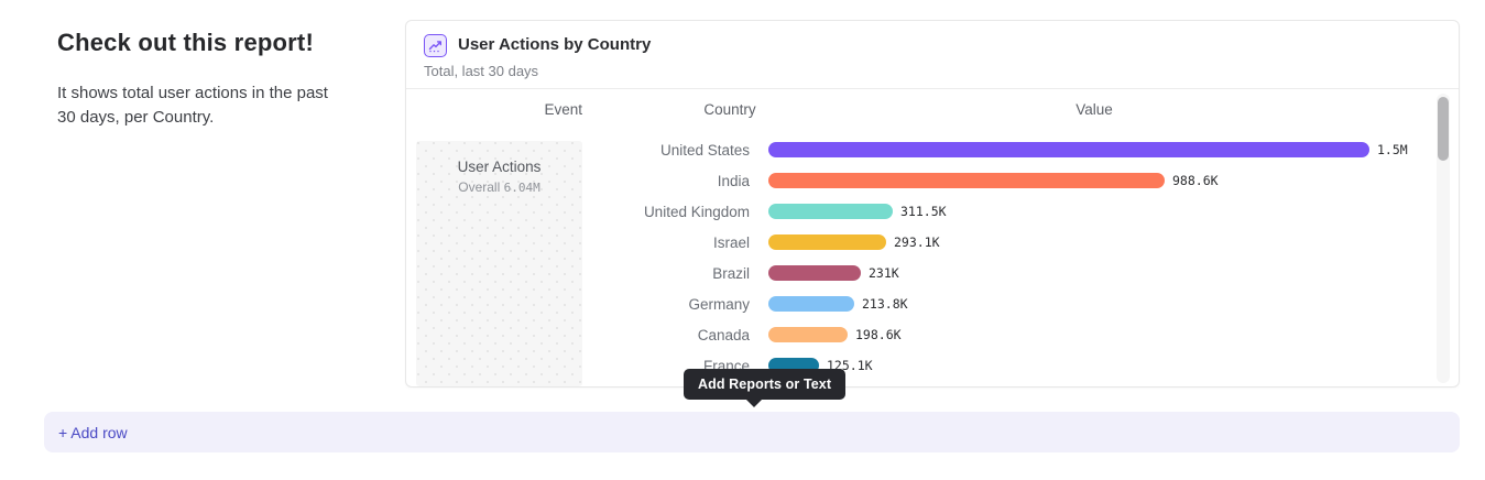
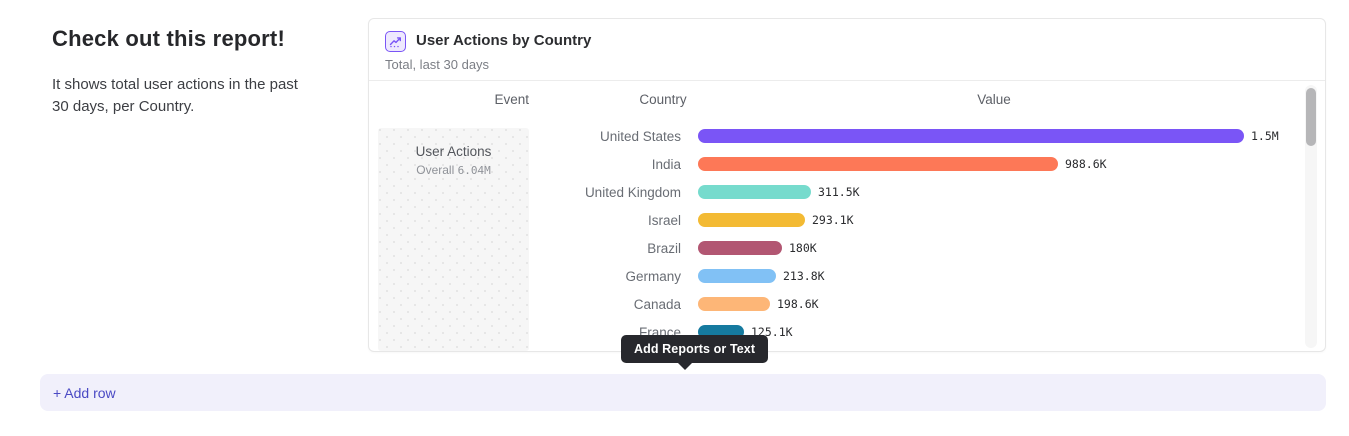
  Check out this report!
  It shows total user actions in the past 30 days, per Country.
  User Actions by Country
  Total, last 30 days
  Event
  Country
  Value
  User Actions
  Overall 6.04M
  United States
  1.5M
  India
  988.6K
  United Kingdom
  311.5K
  Israel
  293.1K
  Brazil
- 231K
+ 180K
  Germany
  213.8K
  Canada
  198.6K
  France
  125.1K
  Add Reports or Text
  + Add row
